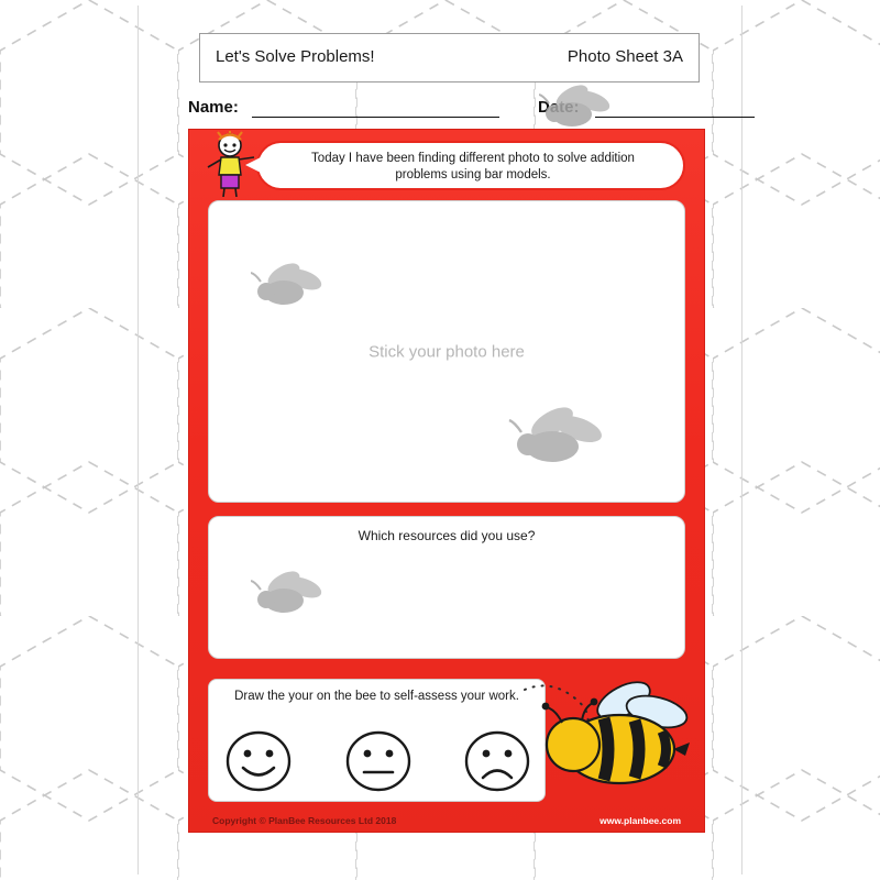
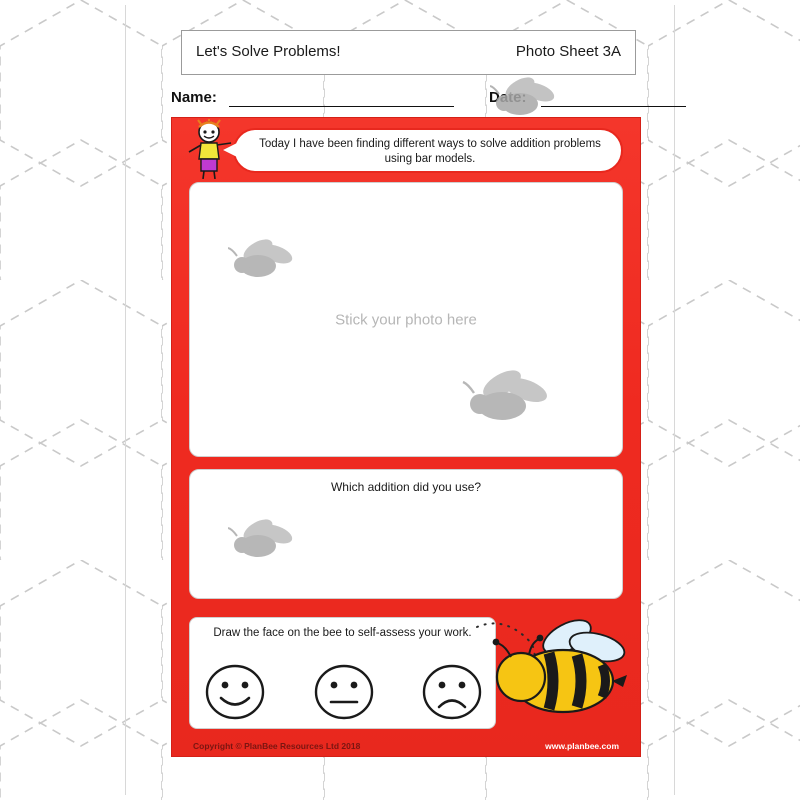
  Let's Solve Problems!
  Photo Sheet 3A
  Name:
  Date:
- Today I have been finding different photo to solve addition problems using bar models.
+ Today I have been finding different ways to solve addition problems using bar models.
  Stick your photo here
- Which resources did you use?
+ Which addition did you use?
- Draw the your on the bee to self-assess your work.
+ Draw the face on the bee to self-assess your work.
  Copyright © PlanBee Resources Ltd 2018
  www.planbee.com
